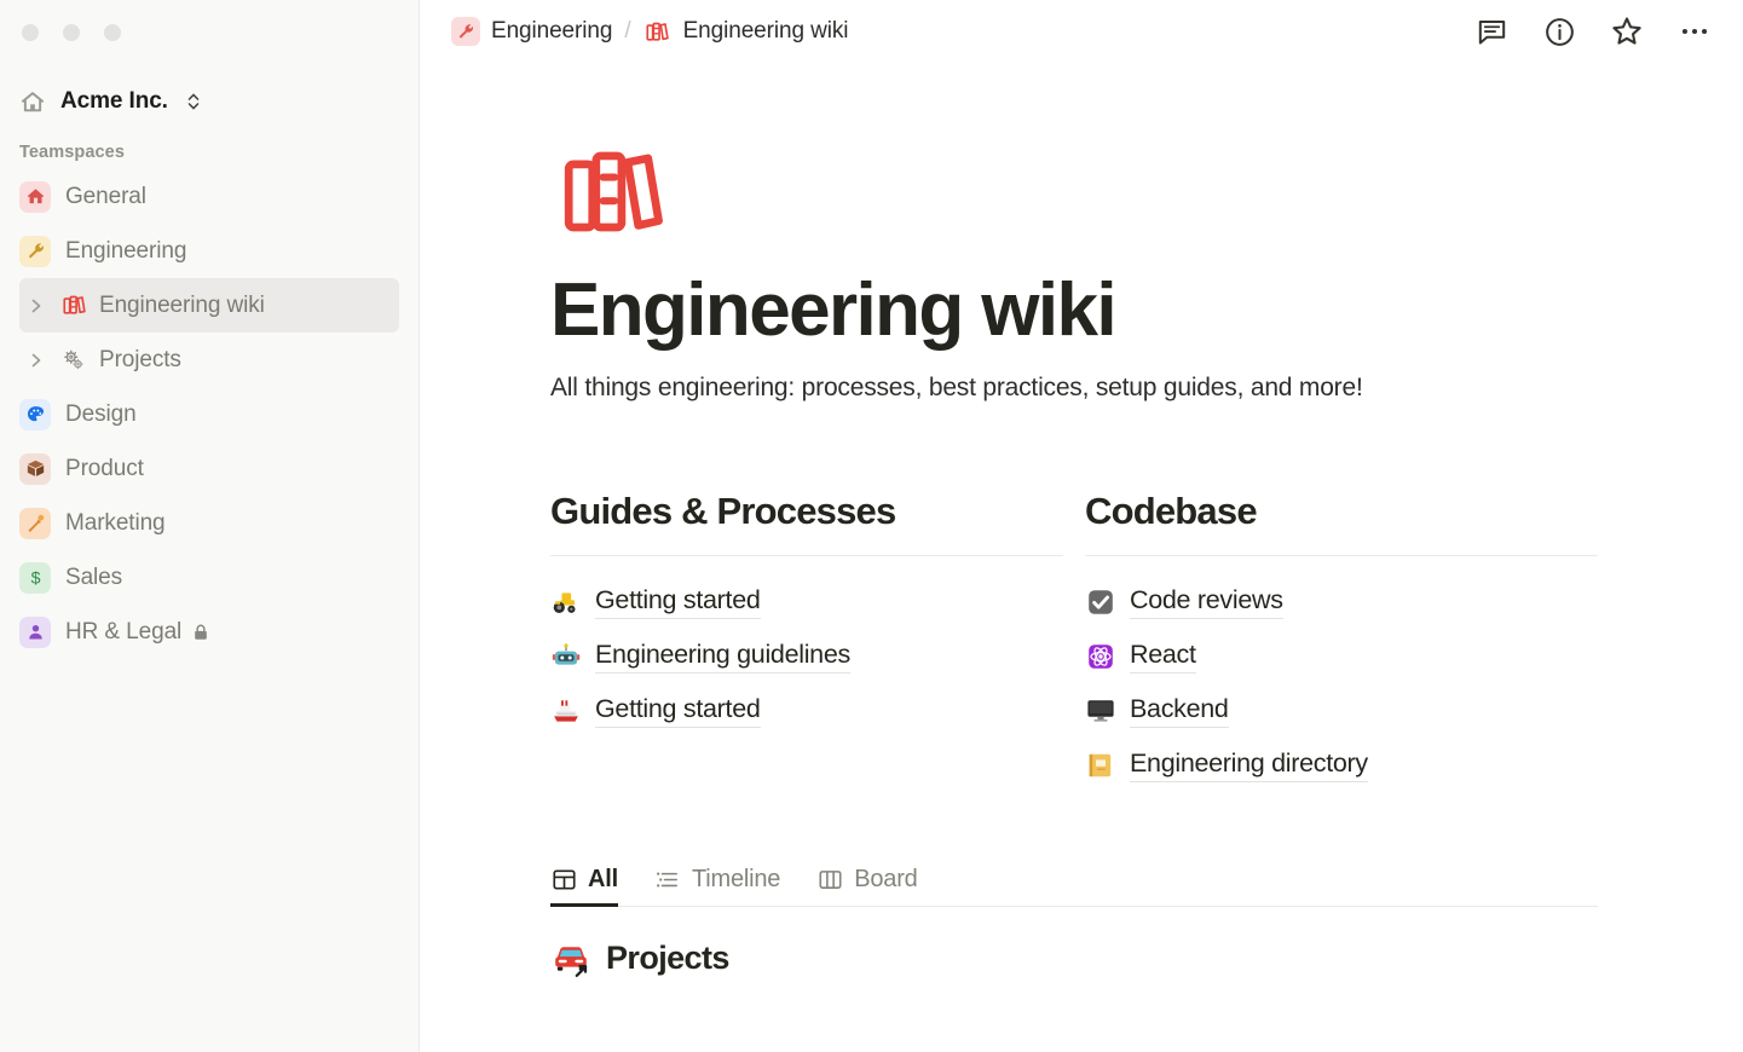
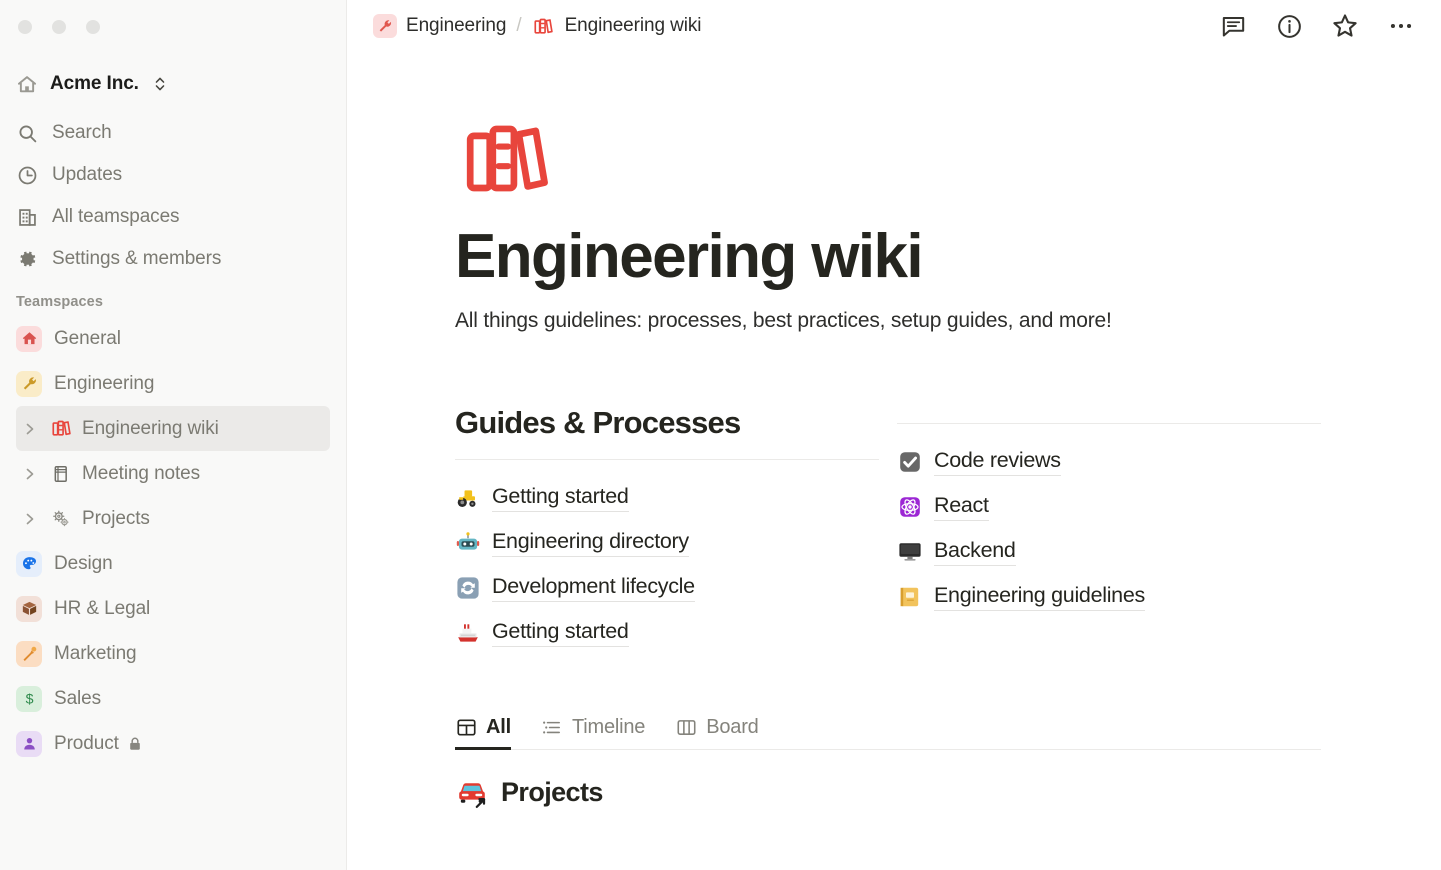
  Acme Inc.
+ Search
+ Updates
+ All teamspaces
+ Settings & members
  Teamspaces
  General
  Engineering
  Engineering wiki
+ Meeting notes
  Projects
  Design
- Product
+ HR & Legal
  Marketing
  $
  Sales
- HR & Legal
+ Product
  Engineering
  /
  Engineering wiki
  Engineering wiki
- All things engineering: processes, best practices, setup guides, and more!
+ All things guidelines: processes, best practices, setup guides, and more!
  Guides & Processes
  Getting started
- Engineering guidelines
+ Engineering directory
+ Development lifecycle
  Getting started
- Codebase
  Code reviews
  React
  Backend
- Engineering directory
+ Engineering guidelines
  All
  Timeline
  Board
  Projects
